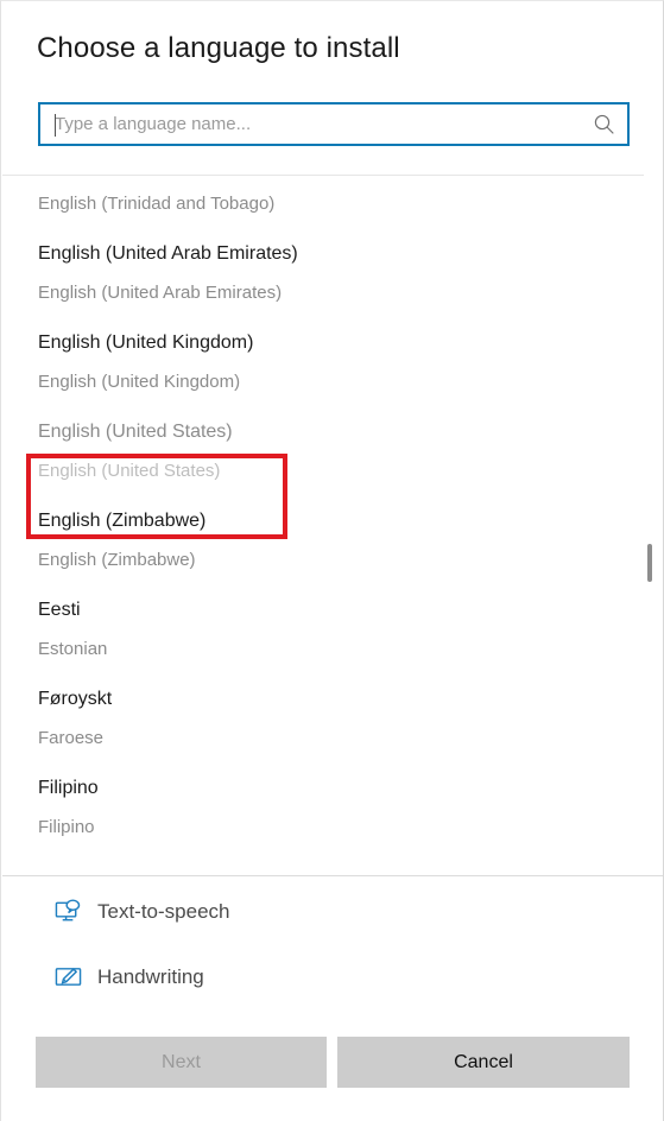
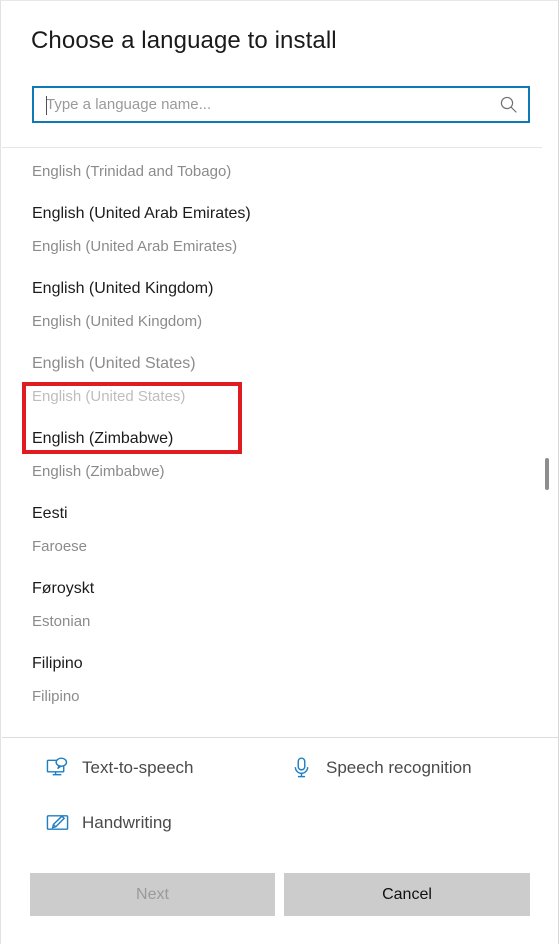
  Choose a language to install
  Type a language name...
  English (Trinidad and Tobago)
  English (United Arab Emirates)
  English (United Arab Emirates)
  English (United Kingdom)
  English (United Kingdom)
  English (United States)
  English (United States)
  English (Zimbabwe)
  English (Zimbabwe)
  Eesti
- Estonian
+ Faroese
  Føroyskt
- Faroese
+ Estonian
  Filipino
  Filipino
  Text-to-speech
+ Speech recognition
  Handwriting
  Next
  Cancel
